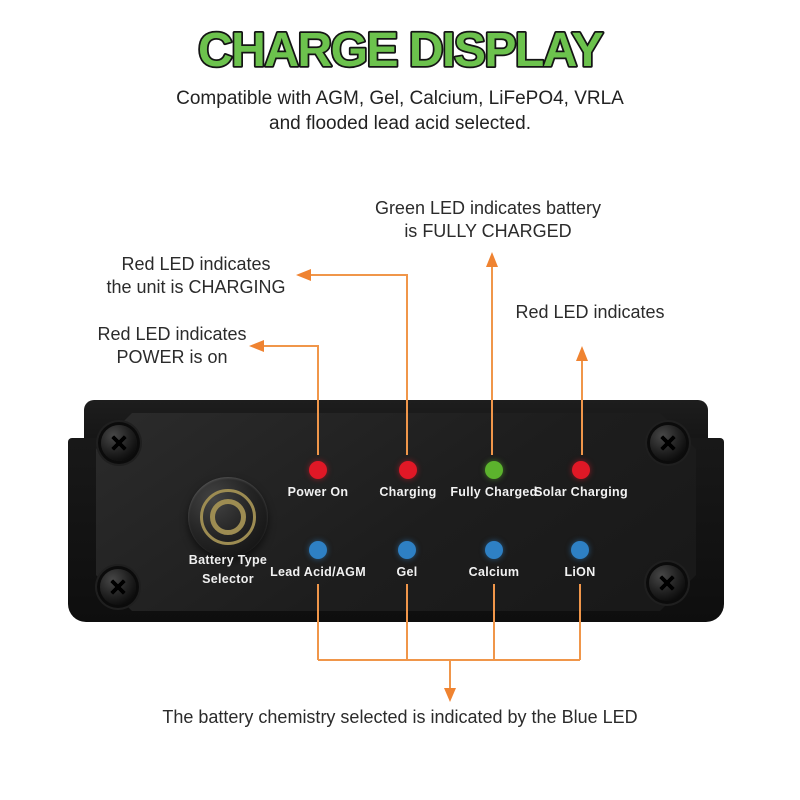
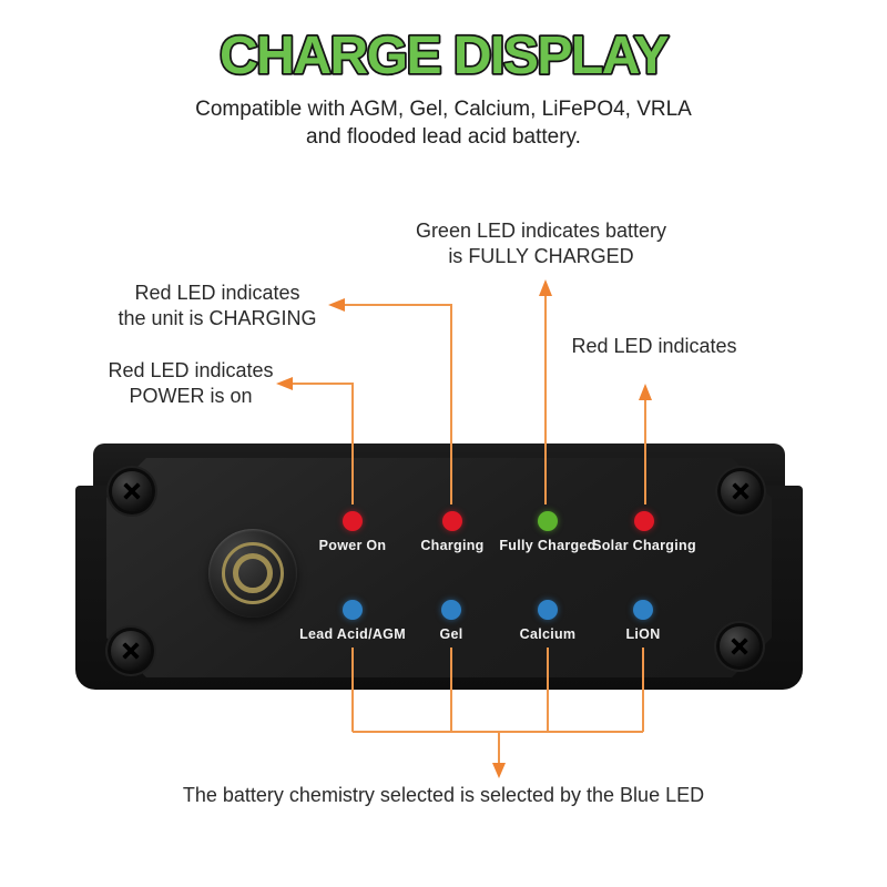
  CHARGE DISPLAY
  Compatible with AGM, Gel, Calcium, LiFePO4, VRLA
- and flooded lead acid selected.
+ and flooded lead acid battery.
  Green LED indicates battery
  is FULLY CHARGED
  Red LED indicates
  the unit is CHARGING
  Red LED indicates
  POWER is on
  Red LED indicates
- The battery chemistry selected is indicated by the Blue LED
+ The battery chemistry selected is selected by the Blue LED
- Battery Type
- Selector
  Power On
  Charging
  Fully Charged
  Solar Charging
  Lead Acid/AGM
  Gel
  Calcium
  LiON
